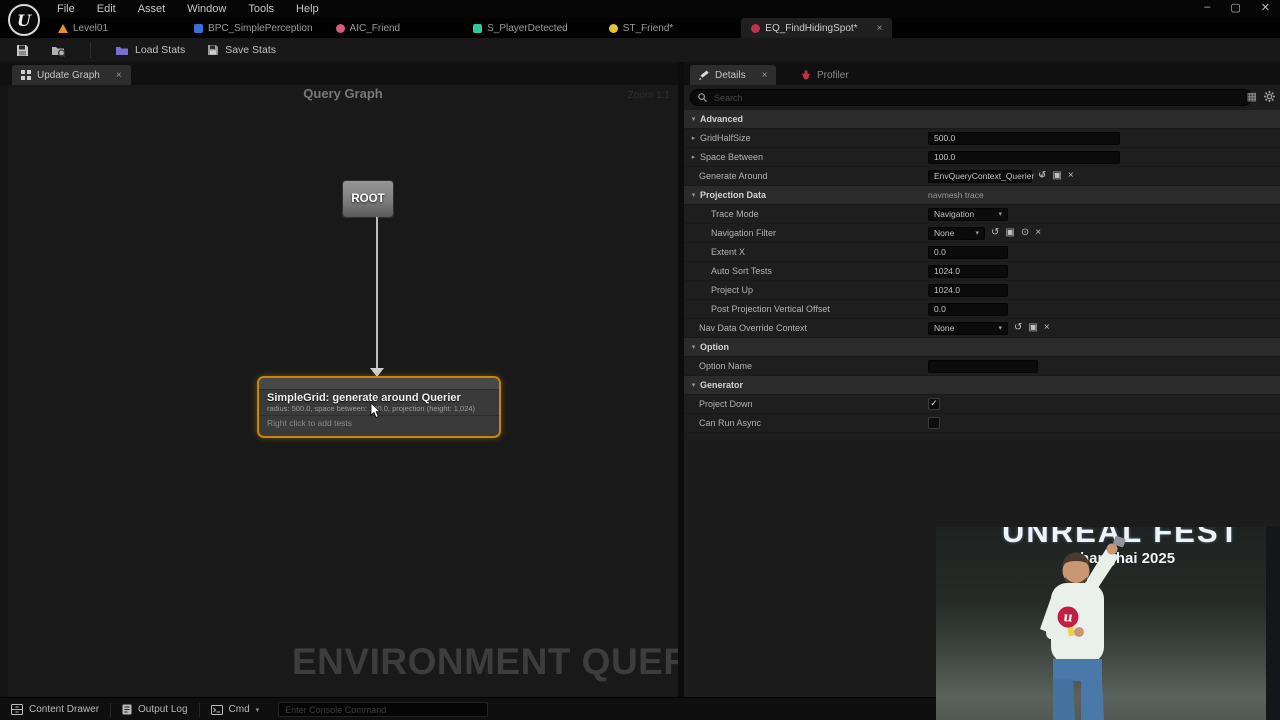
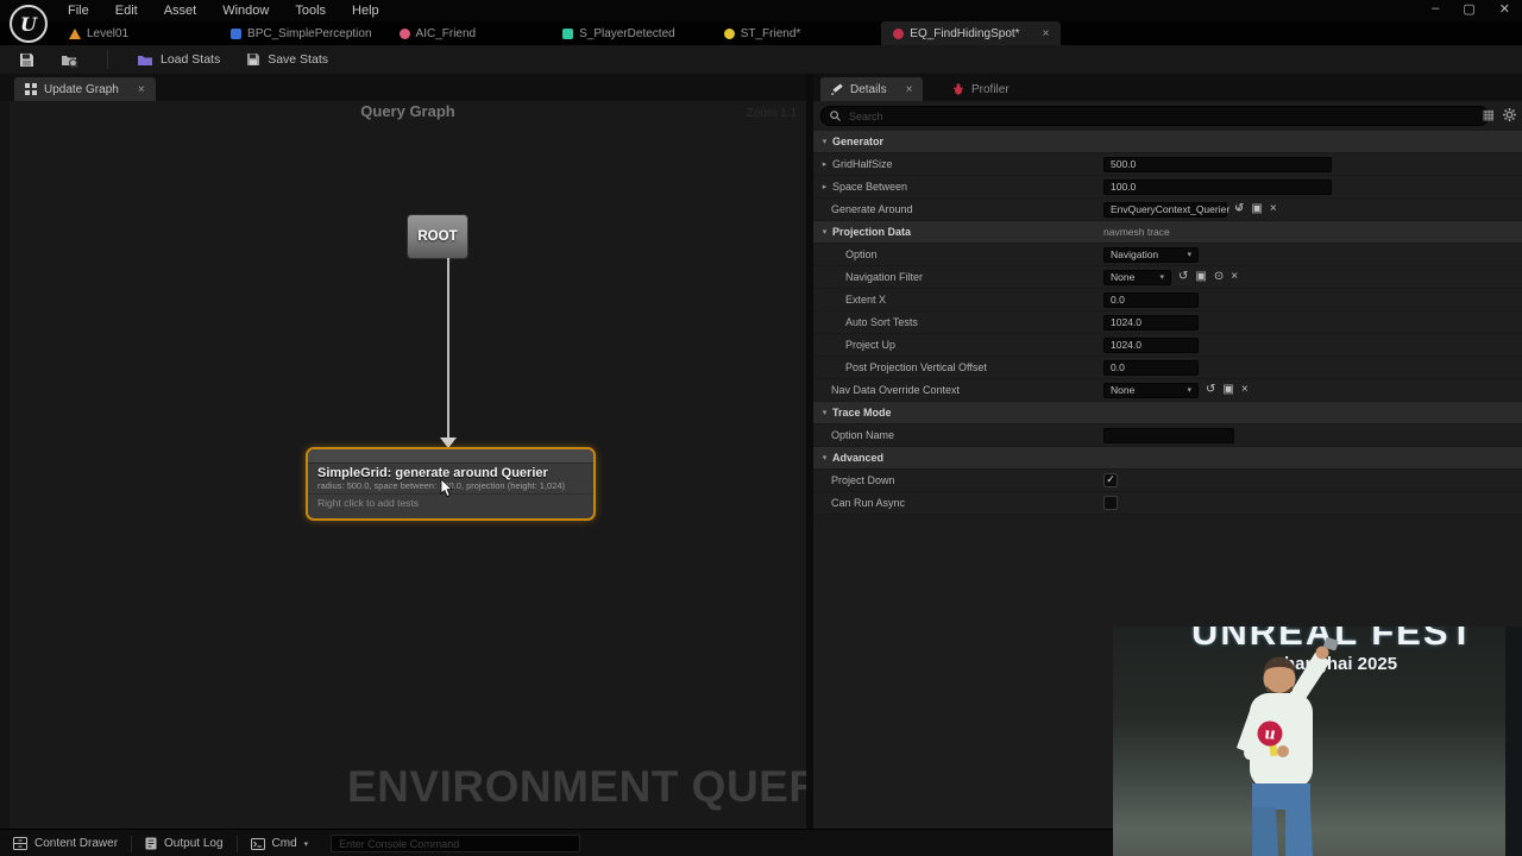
  U
  File
  Edit
  Asset
  Window
  Tools
  Help
  –
  ▢
  ✕
  Level01
  BPC_SimplePerception
  AIC_Friend
  S_PlayerDetected
  ST_Friend*
  EQ_FindHidingSpot*
  ×
  Load Stats
  Save Stats
  Update Graph
  ×
  Details
  ×
  Profiler
  Query Graph
  ENVIRONMENT QUER
  ROOT
  SimpleGrid: generate around Querier
  radius: 500.0, space between:0.0, projection (height: 1,024)
  Right click to add tests
  Search
  ▦
- Advanced
+ Generator
  GridHalfSize
  500.0
  Space Between
  100.0
  Generate Around
  EnvQueryContext_Querier
  ↺
  ▣
  ×
  Projection Data
  navmesh trace
- Trace Mode
+ Option
  Navigation
  Navigation Filter
  None
  ↺
  ▣
  ⊙
  ×
  Extent X
  0.0
  Auto Sort Tests
  1024.0
  Project Up
  1024.0
  Post Projection Vertical Offset
  0.0
  Nav Data Override Context
  None
  ↺
  ▣
  ×
- Option
+ Trace Mode
  Option Name
- Generator
+ Advanced
  Project Down
  ✓
  Can Run Async
  Content Drawer
  Output Log
  Cmd
  Enter Console Command
  UNREAL FEST
  u
